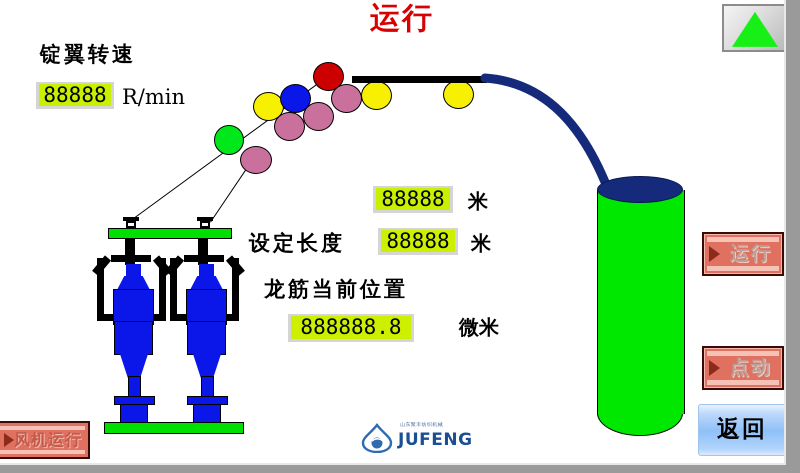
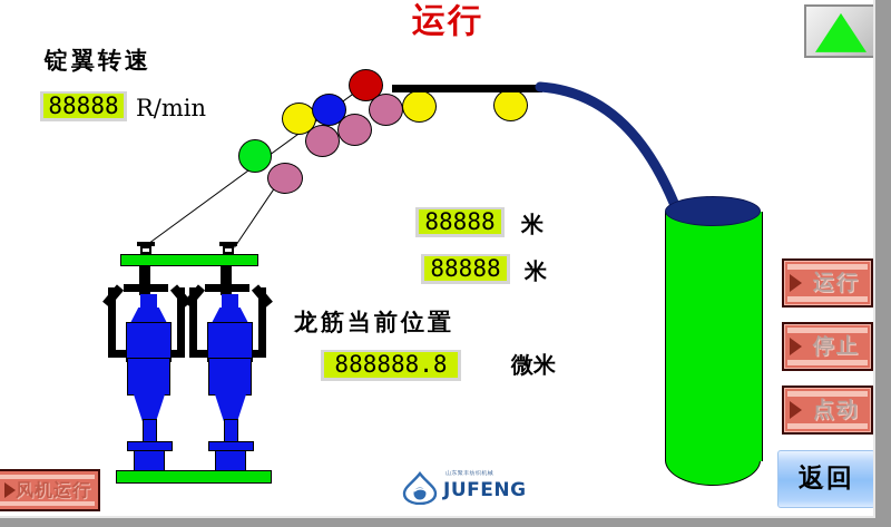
  运行
  锭翼转速
  88888
  R/min
  88888
  米
- 设定长度
  88888
  米
  龙筋当前位置
  888888.8
  微米
  运行
+ 停止
  点动
  返回
  风机运行
  JUFENG
